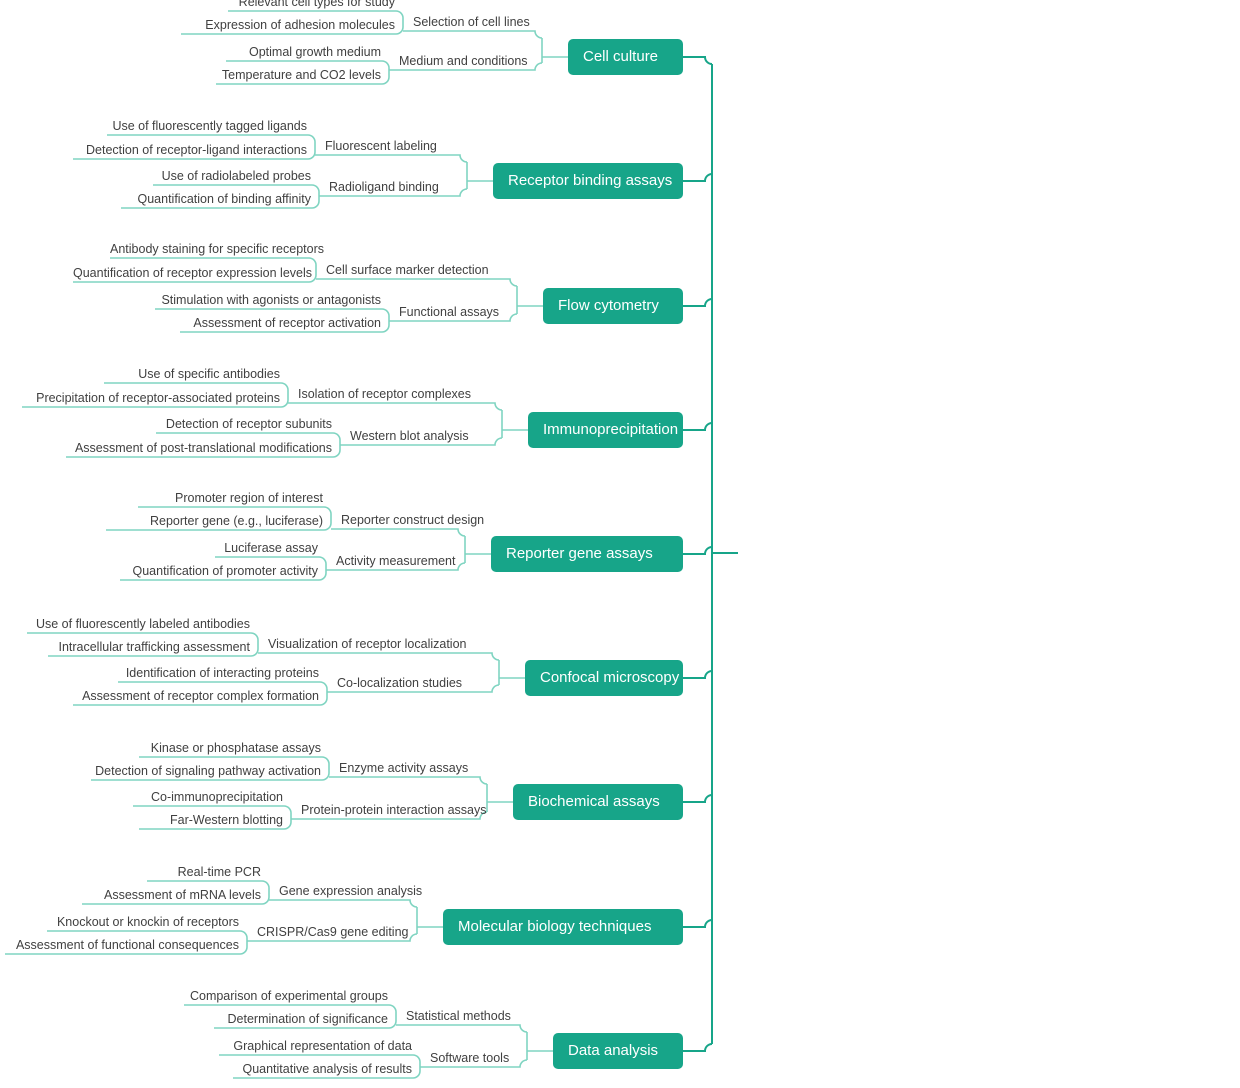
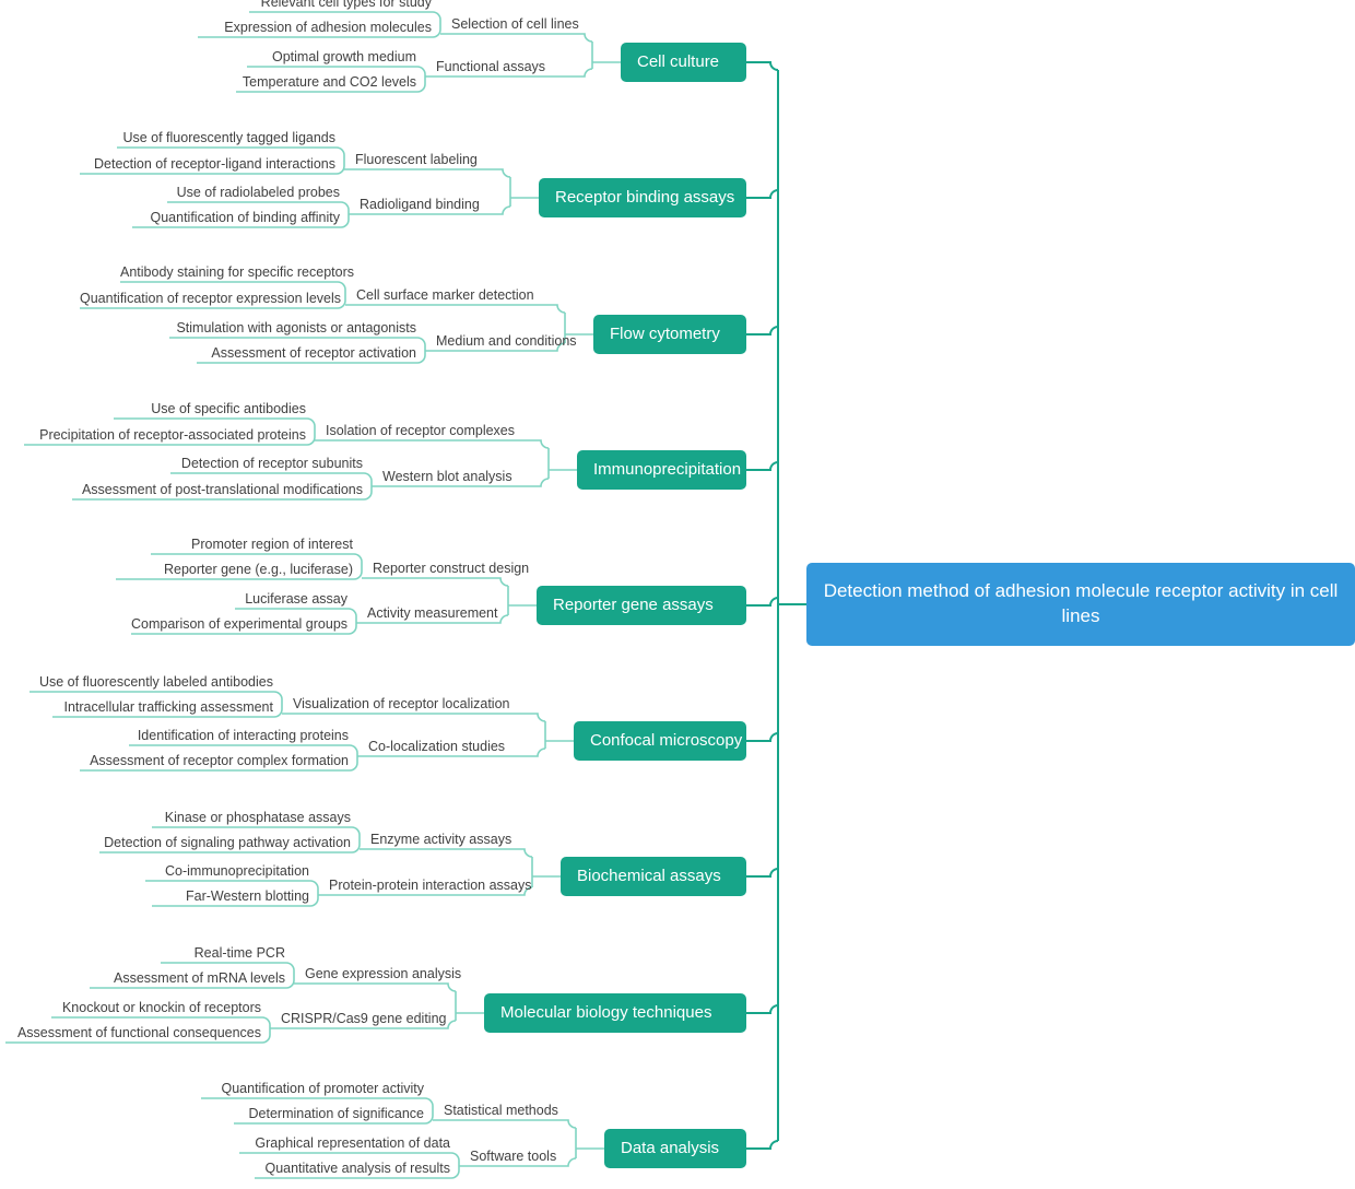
+ Detection method of adhesion molecule receptor activity in cell lines
  Cell culture
  Selection of cell lines
  Relevant cell types for study
  Expression of adhesion molecules
- Medium and conditions
+ Functional assays
  Optimal growth medium
  Temperature and CO2 levels
  Receptor binding assays
  Fluorescent labeling
  Use of fluorescently tagged ligands
  Detection of receptor-ligand interactions
  Radioligand binding
  Use of radiolabeled probes
  Quantification of binding affinity
  Flow cytometry
  Cell surface marker detection
  Antibody staining for specific receptors
  Quantification of receptor expression levels
- Functional assays
+ Medium and conditions
  Stimulation with agonists or antagonists
  Assessment of receptor activation
  Immunoprecipitation
  Isolation of receptor complexes
  Use of specific antibodies
  Precipitation of receptor-associated proteins
  Western blot analysis
  Detection of receptor subunits
  Assessment of post-translational modifications
  Reporter gene assays
  Reporter construct design
  Promoter region of interest
  Reporter gene (e.g., luciferase)
  Activity measurement
  Luciferase assay
- Quantification of promoter activity
+ Comparison of experimental groups
  Confocal microscopy
  Visualization of receptor localization
  Use of fluorescently labeled antibodies
  Intracellular trafficking assessment
  Co-localization studies
  Identification of interacting proteins
  Assessment of receptor complex formation
  Biochemical assays
  Enzyme activity assays
  Kinase or phosphatase assays
  Detection of signaling pathway activation
  Protein-protein interaction assays
  Co-immunoprecipitation
  Far-Western blotting
  Molecular biology techniques
  Gene expression analysis
  Real-time PCR
  Assessment of mRNA levels
  CRISPR/Cas9 gene editing
  Knockout or knockin of receptors
  Assessment of functional consequences
  Data analysis
  Statistical methods
- Comparison of experimental groups
+ Quantification of promoter activity
  Determination of significance
  Software tools
  Graphical representation of data
  Quantitative analysis of results
